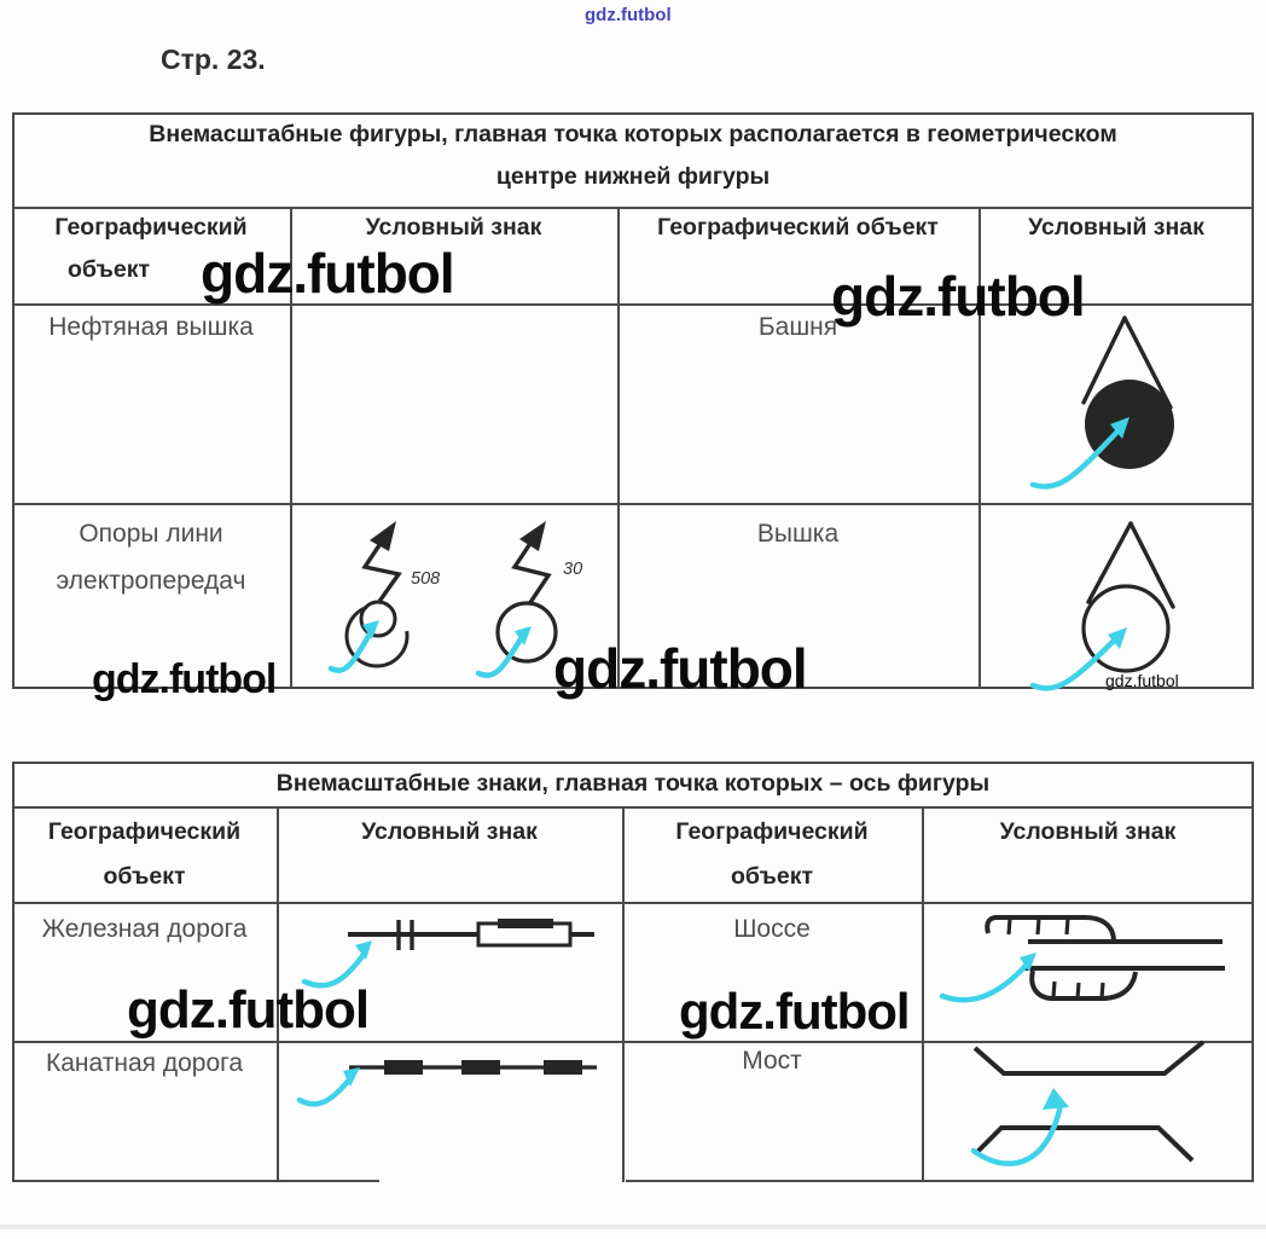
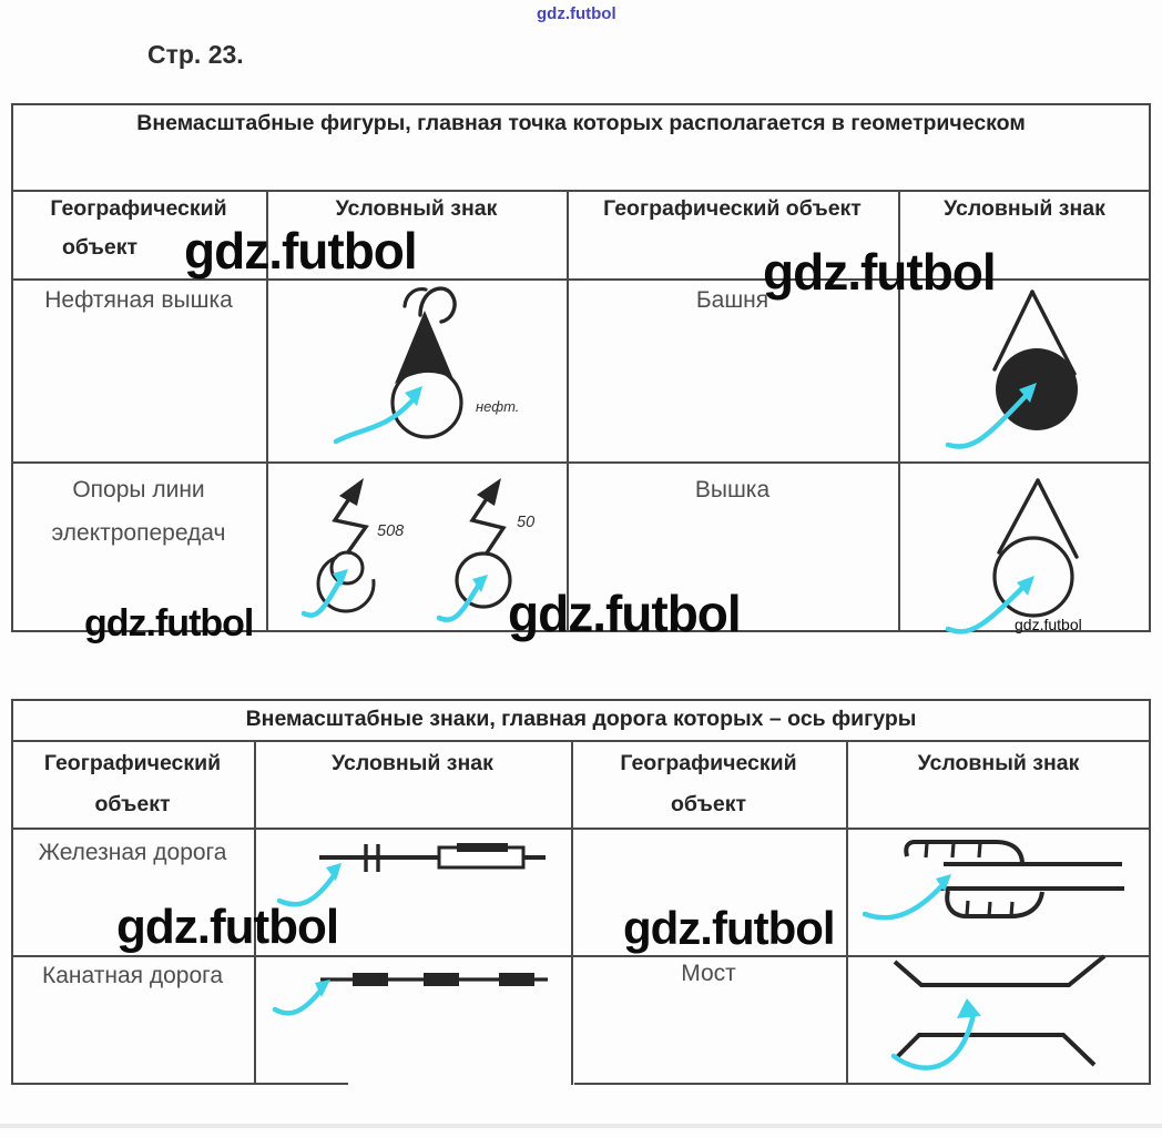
  gdz.futbol
  Стр. 23.
  Внемасштабные фигуры, главная точка которых располагается в геометрическом
- центре нижней фигуры
  Географический
  объект
  Условный знак
  Географический объект
  Условный знак
  Нефтяная вышка
  Башня
  Опоры лини
  электропередач
  Вышка
+ нефт.
  508
- 30
+ 50
- Внемасштабные знаки, главная точка которых – ось фигуры
+ Внемасштабные знаки, главная дорога которых – ось фигуры
  Географический
  объект
  Условный знак
  Географический
  объект
  Условный знак
  Железная дорога
- Шоссе
  Канатная дорога
  Мост
  gdz.futbol
  gdz.futbol
  gdz.futbol
  gdz.futbol
  gdz.futbol
  gdz.futbol
  gdz.futbol
